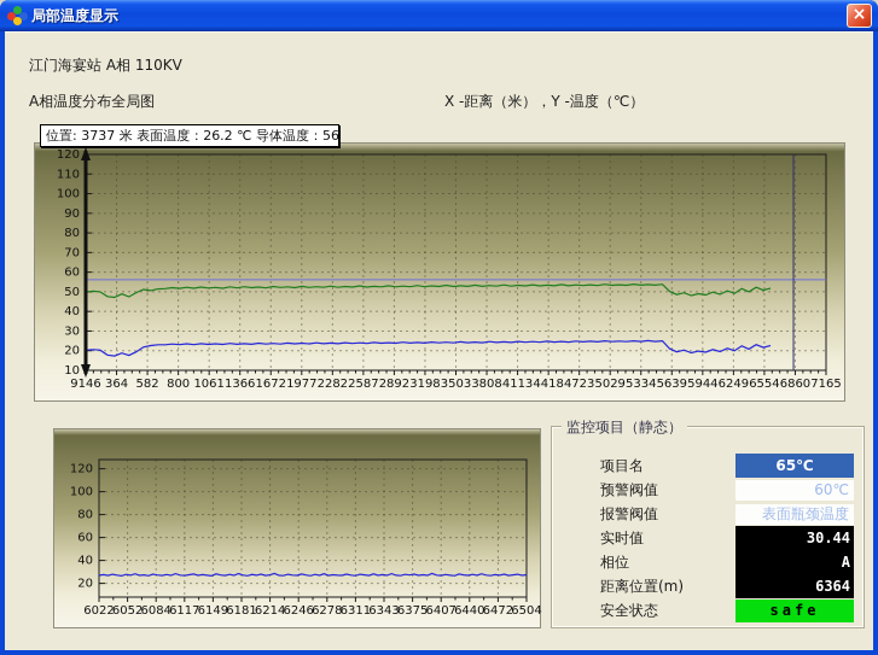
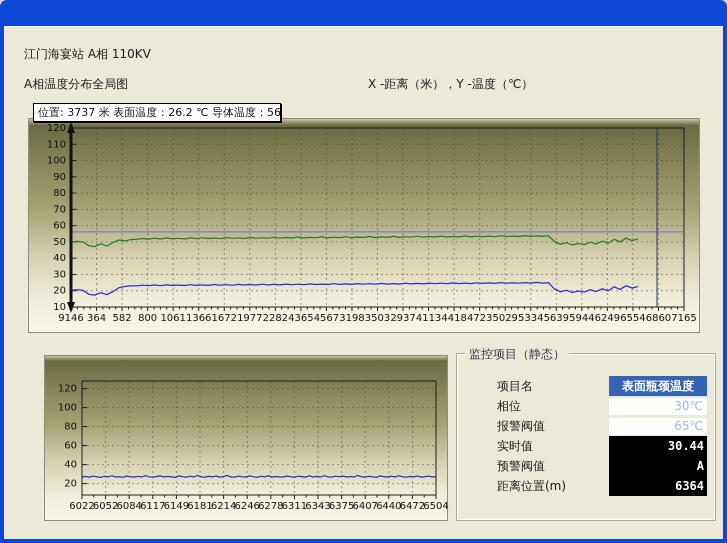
- 局部温度显示
- ×
  江门海宴站 A相 110KV
  A相温度分布全局图
  X -距离（米），Y -温度（℃）
  位置: 3737 米 表面温度：26.2 ℃ 导体温度：56
  10
  20
  30
  40
  50
  60
  70
  80
  90
  100
  110
  120
  9146
  364
  582
  800
  1061
  1366
  1672
  1977
  2282
- 2587
+ 4365
- 2892
+ 4567
  3198
  3503
- 3808
+ 2937
  4113
  4418
  4723
  5029
  5334
  5639
  5944
  6249
  6554
  6860
  7165
  20
  40
  60
  80
  100
  120
  6022
  6052
  6084
  6117
  6149
  6181
  6214
  6246
  6278
  6311
  6343
  6375
  6407
  6440
  6472
  6504
  监控项目（静态）
  项目名
- 65℃
+ 表面瓶颈温度
- 预警阀值
+ 相位
- 60℃
+ 30℃
  报警阀值
- 表面瓶颈温度
+ 65℃
  实时值
  30.44
- 相位
+ 预警阀值
  A
  距离位置(m)
  6364
- 安全状态
- safe
